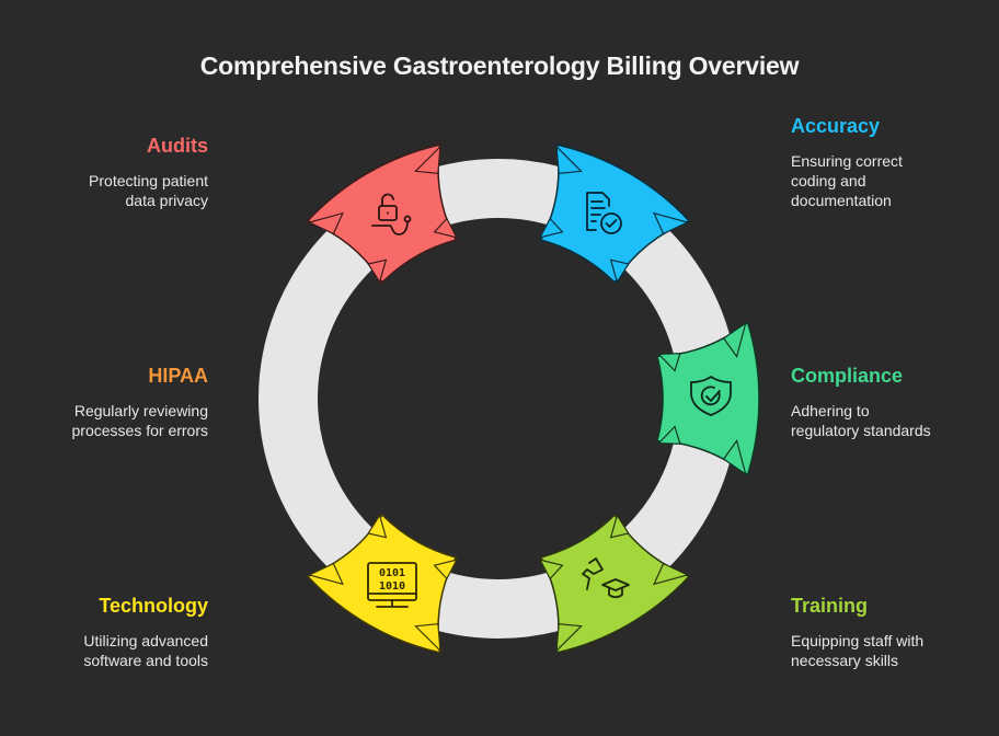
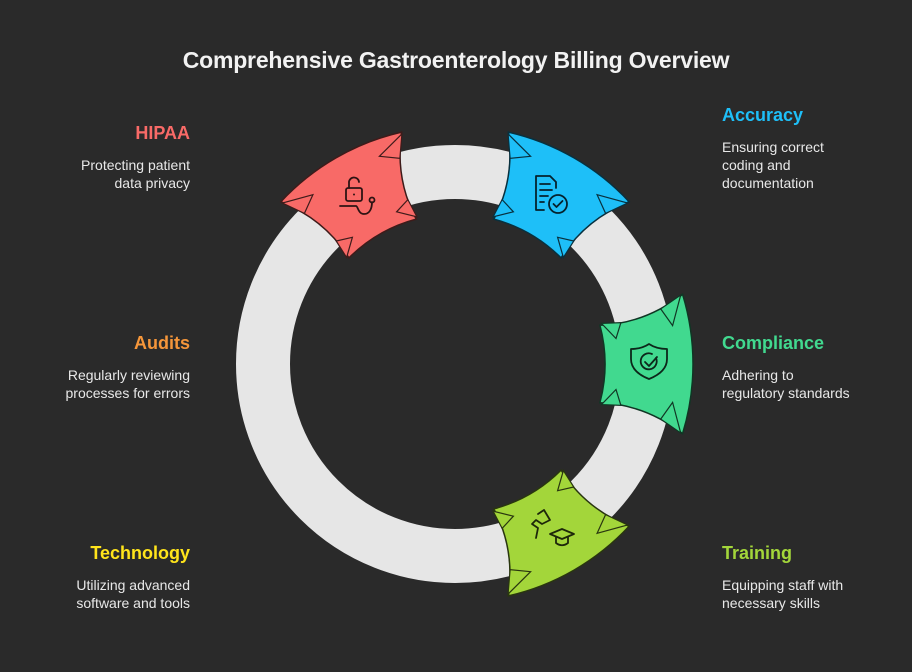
  Comprehensive Gastroenterology Billing Overview
- 0101
- 1010
- Audits
+ HIPAA
  Protecting patient
  data privacy
  Accuracy
  Ensuring correct
  coding and
  documentation
  Compliance
  Adhering to
  regulatory standards
  Training
  Equipping staff with
  necessary skills
  Technology
  Utilizing advanced
  software and tools
- HIPAA
+ Audits
  Regularly reviewing
  processes for errors
